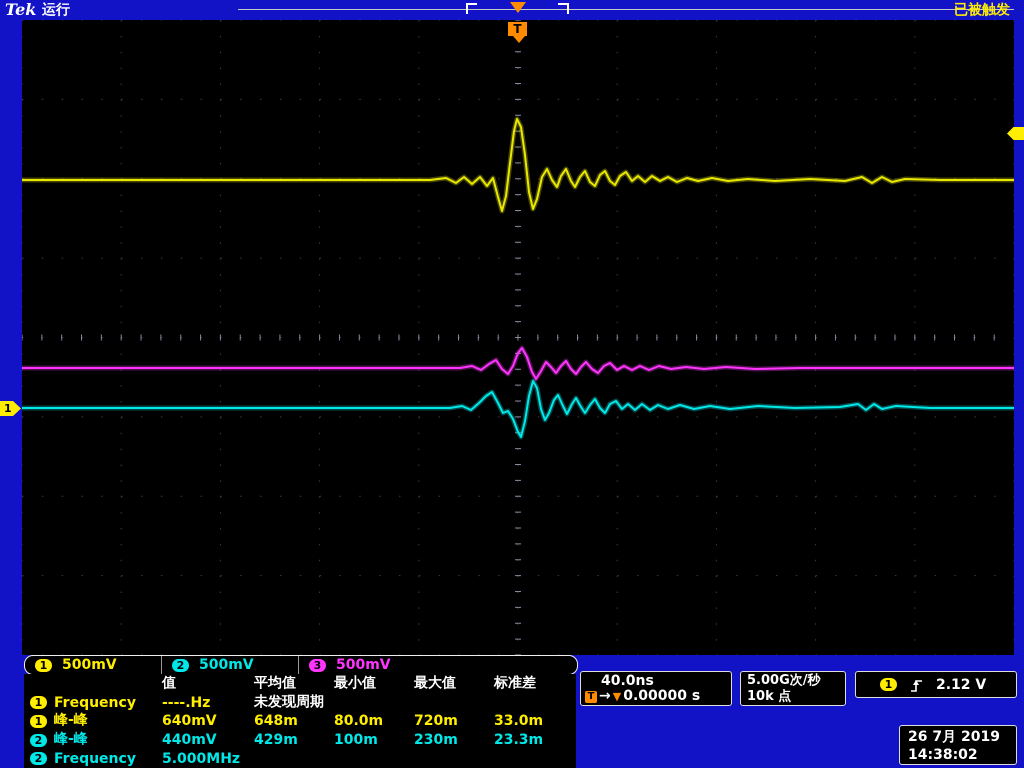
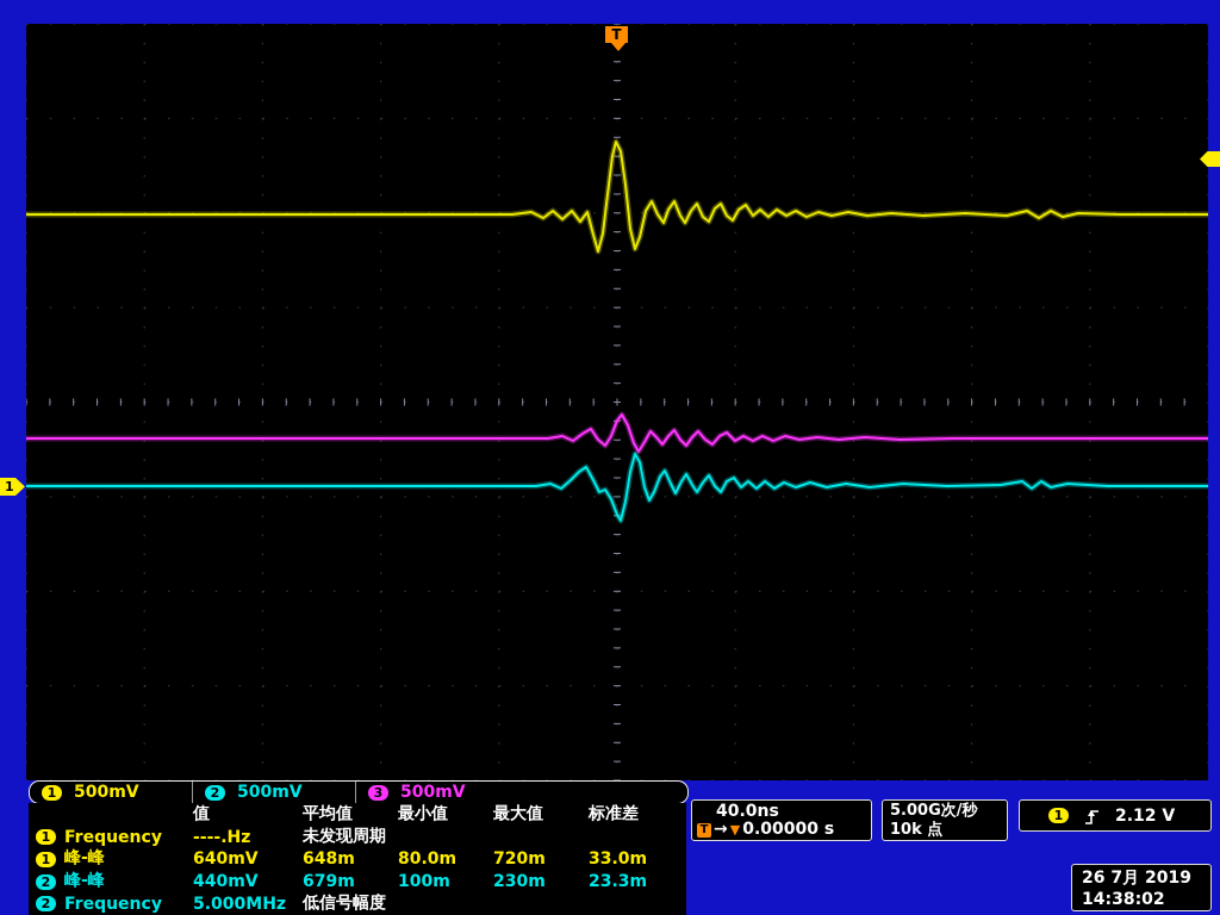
- Tek
- 运行
- 已被触发
  T
  1
  1
  500mV
  2
  500mV
  3
  500mV
  值
  平均值
  最小值
  最大值
  标准差
  1
  Frequency
  ----.Hz
  未发现周期
  1
  峰-峰
  640mV
  648m
  80.0m
  720m
  33.0m
  2
  峰-峰
  440mV
- 429m
+ 679m
  100m
  230m
  23.3m
  2
  Frequency
  5.000MHz
+ 低信号幅度
  40.0ns
  T
  →
  ▼
  0.00000 s
  5.00G次/秒
  10k 点
  1
  2.12 V
  26 7月 2019
  14:38:02
